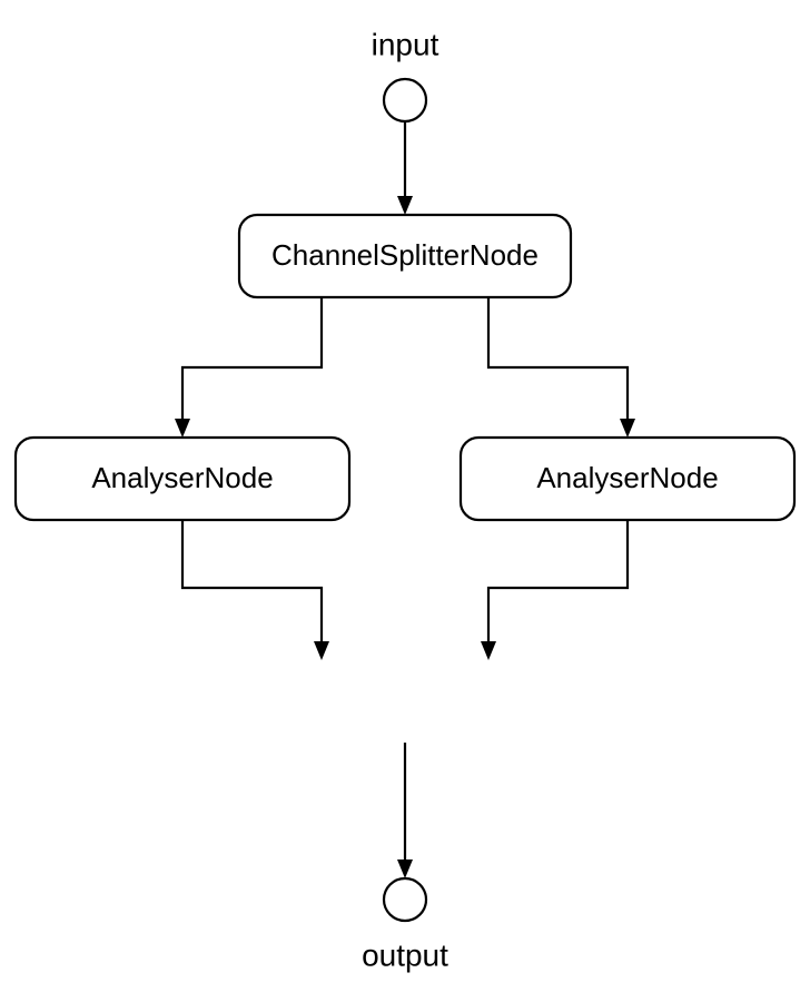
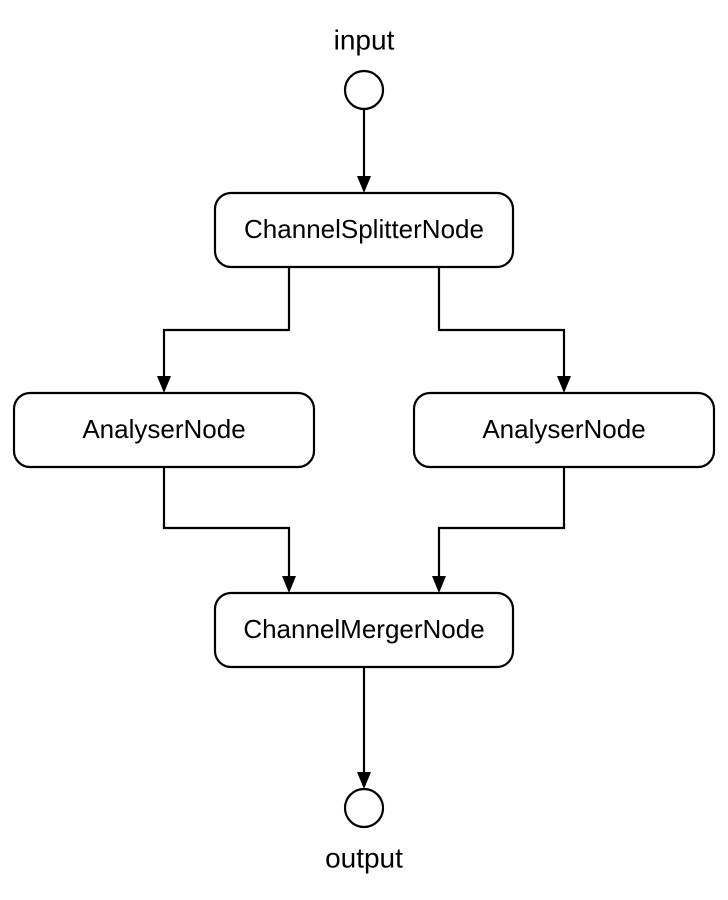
  input
  ChannelSplitterNode
  AnalyserNode
  AnalyserNode
+ ChannelMergerNode
  output
